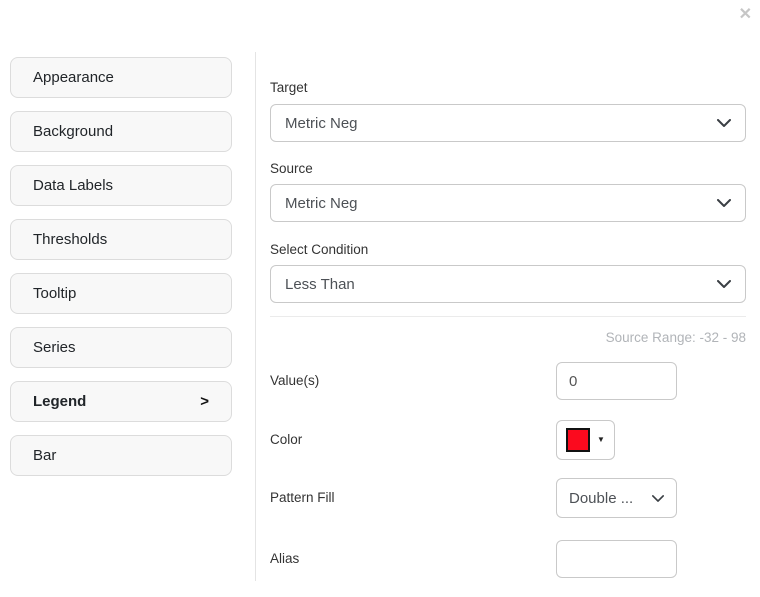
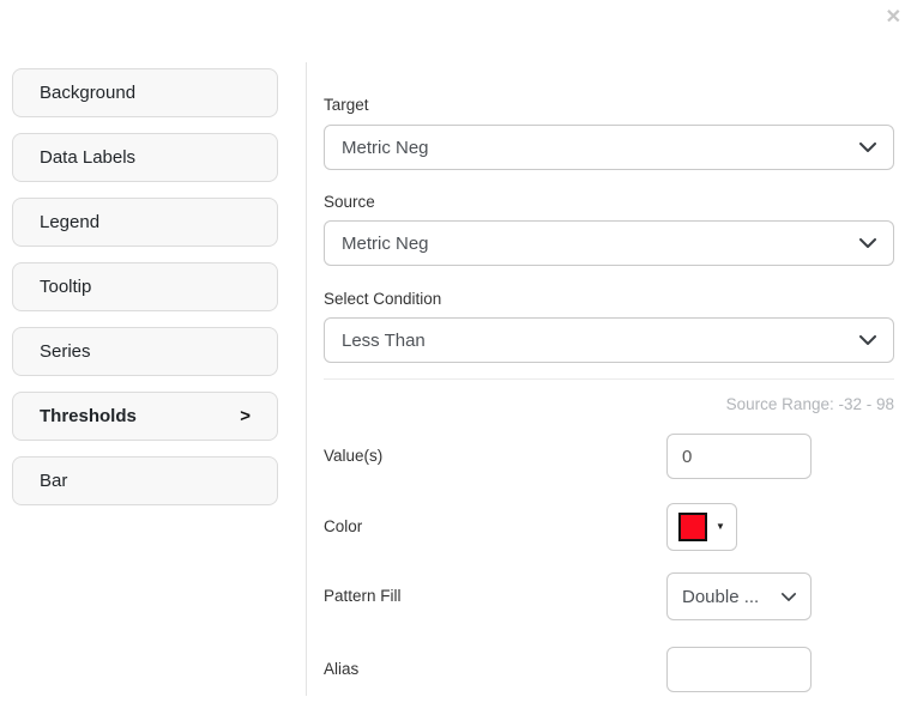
  ✕
- Appearance
  Background
  Data Labels
- Thresholds
+ Legend
  Tooltip
  Series
- Legend
+ Thresholds
  >
  Bar
  Target
  Metric Neg
  Source
  Metric Neg
  Select Condition
  Less Than
  Source Range: -32 - 98
  Value(s)
  0
  Color
  ▼
  Pattern Fill
  Double ...
  Alias
